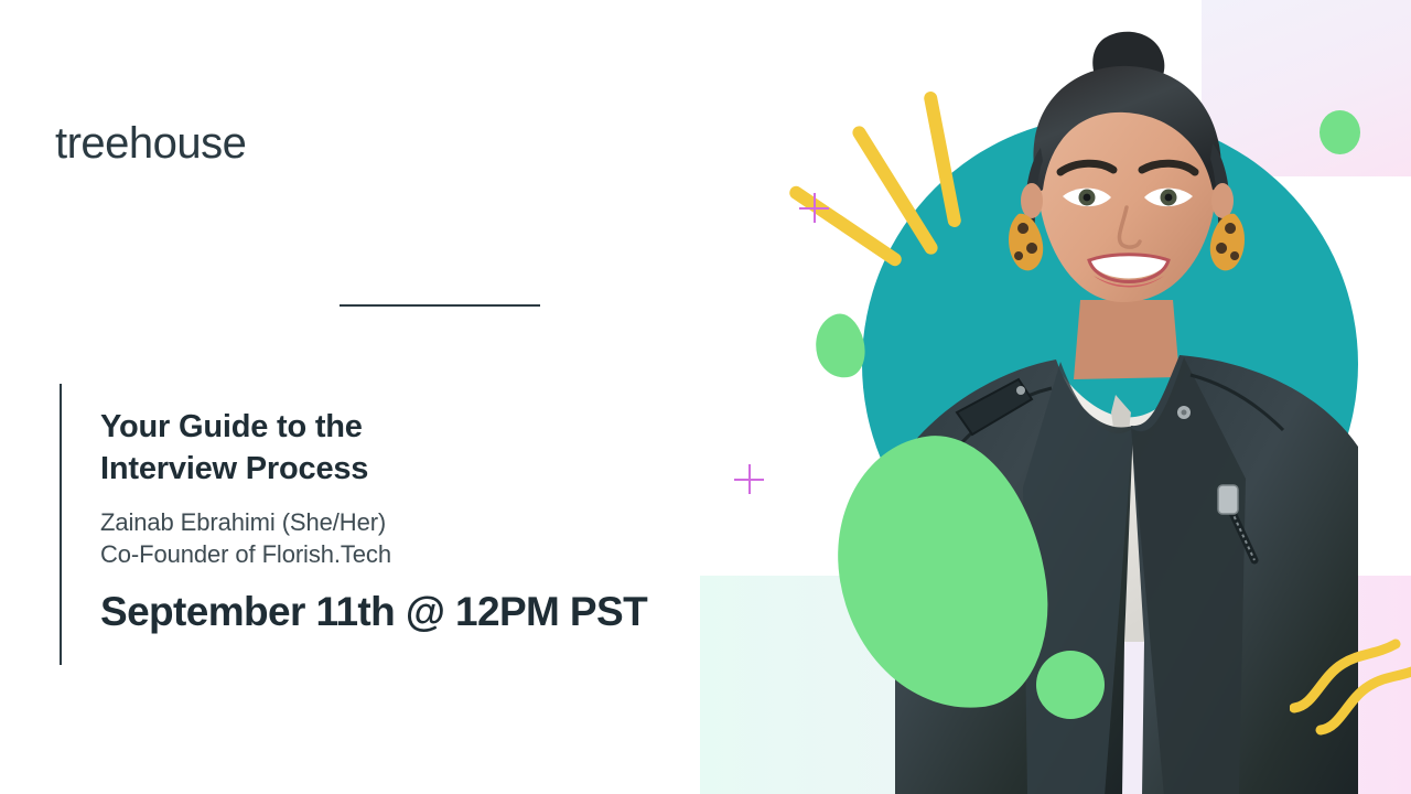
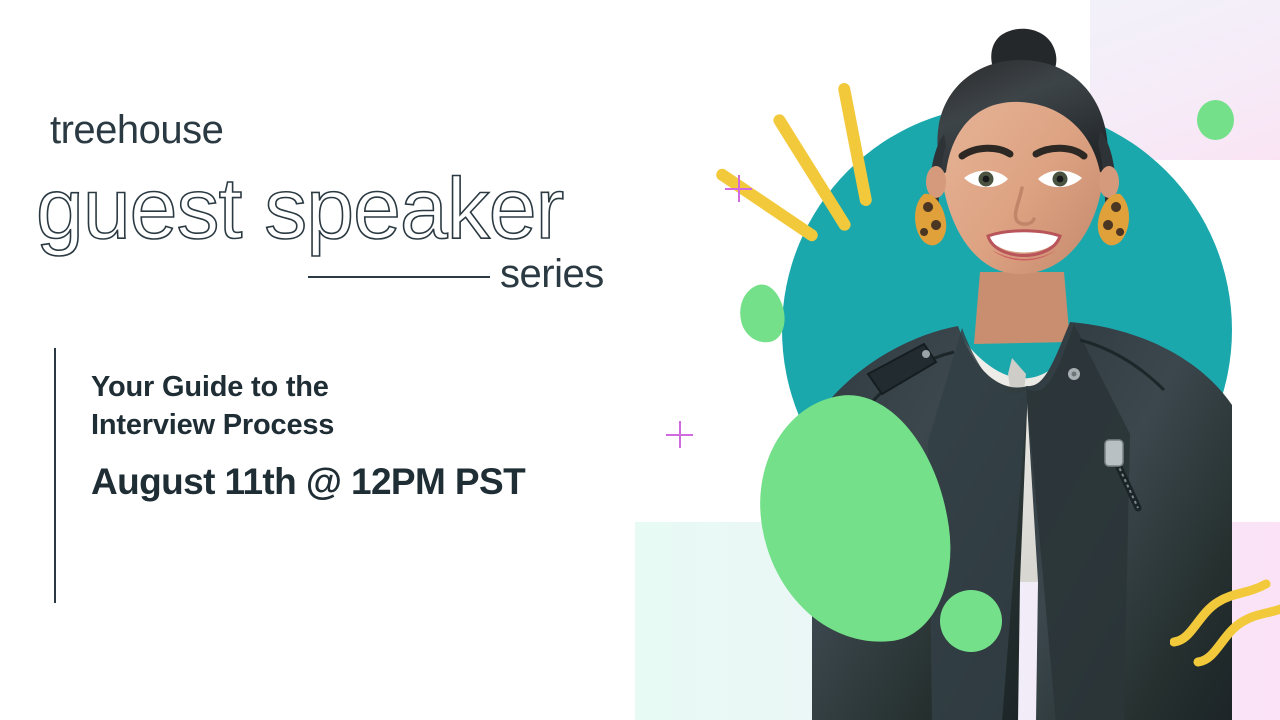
  treehouse
+ guest speaker
+ series
  Your Guide to the
  Interview Process
- Zainab Ebrahimi (She/Her)
- Co-Founder of Florish.Tech
- September 11th @ 12PM PST
+ August 11th @ 12PM PST
